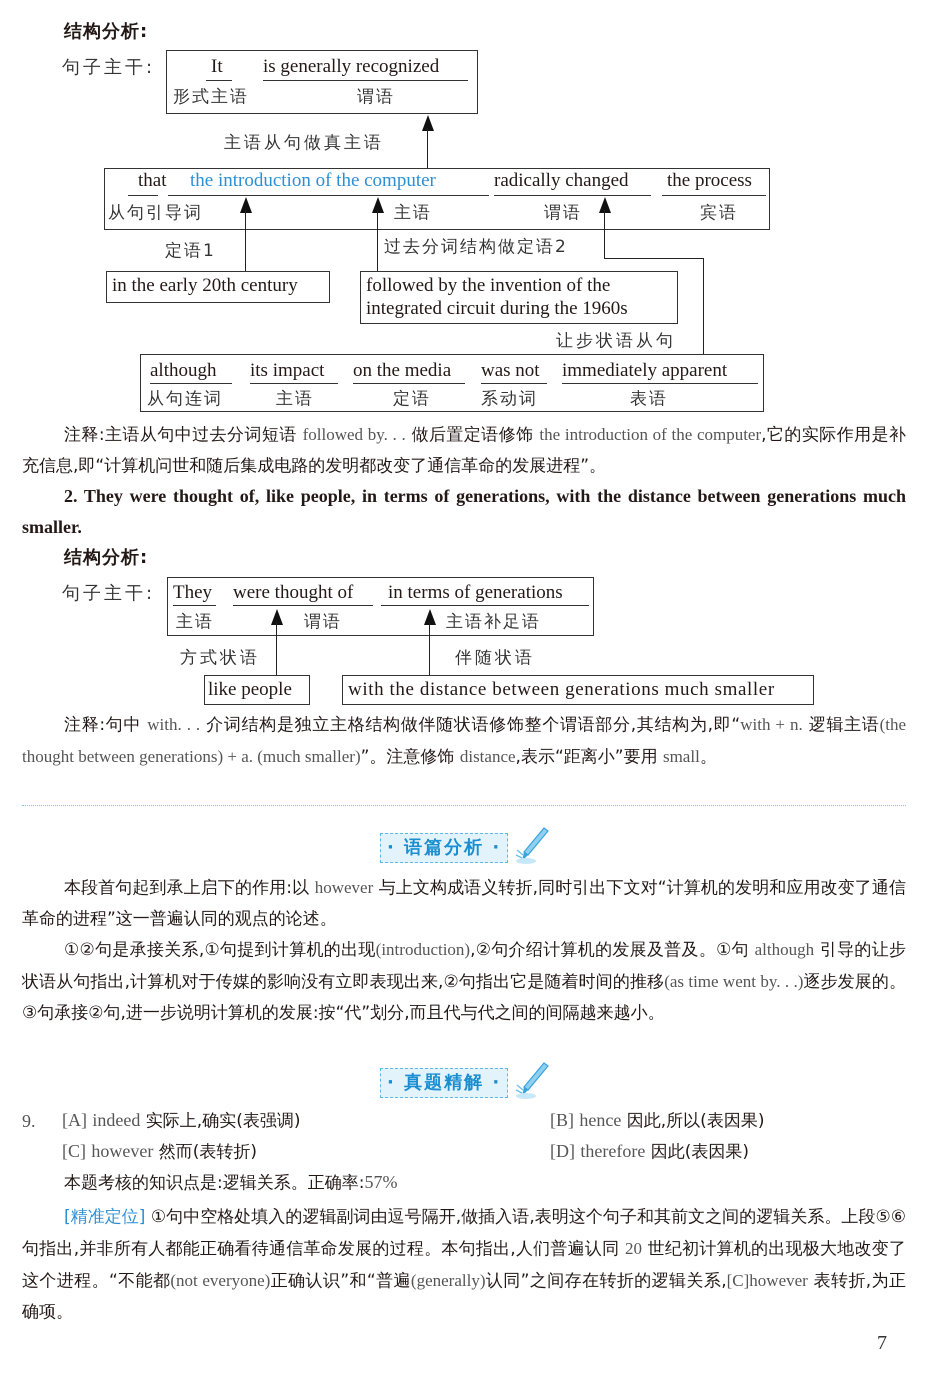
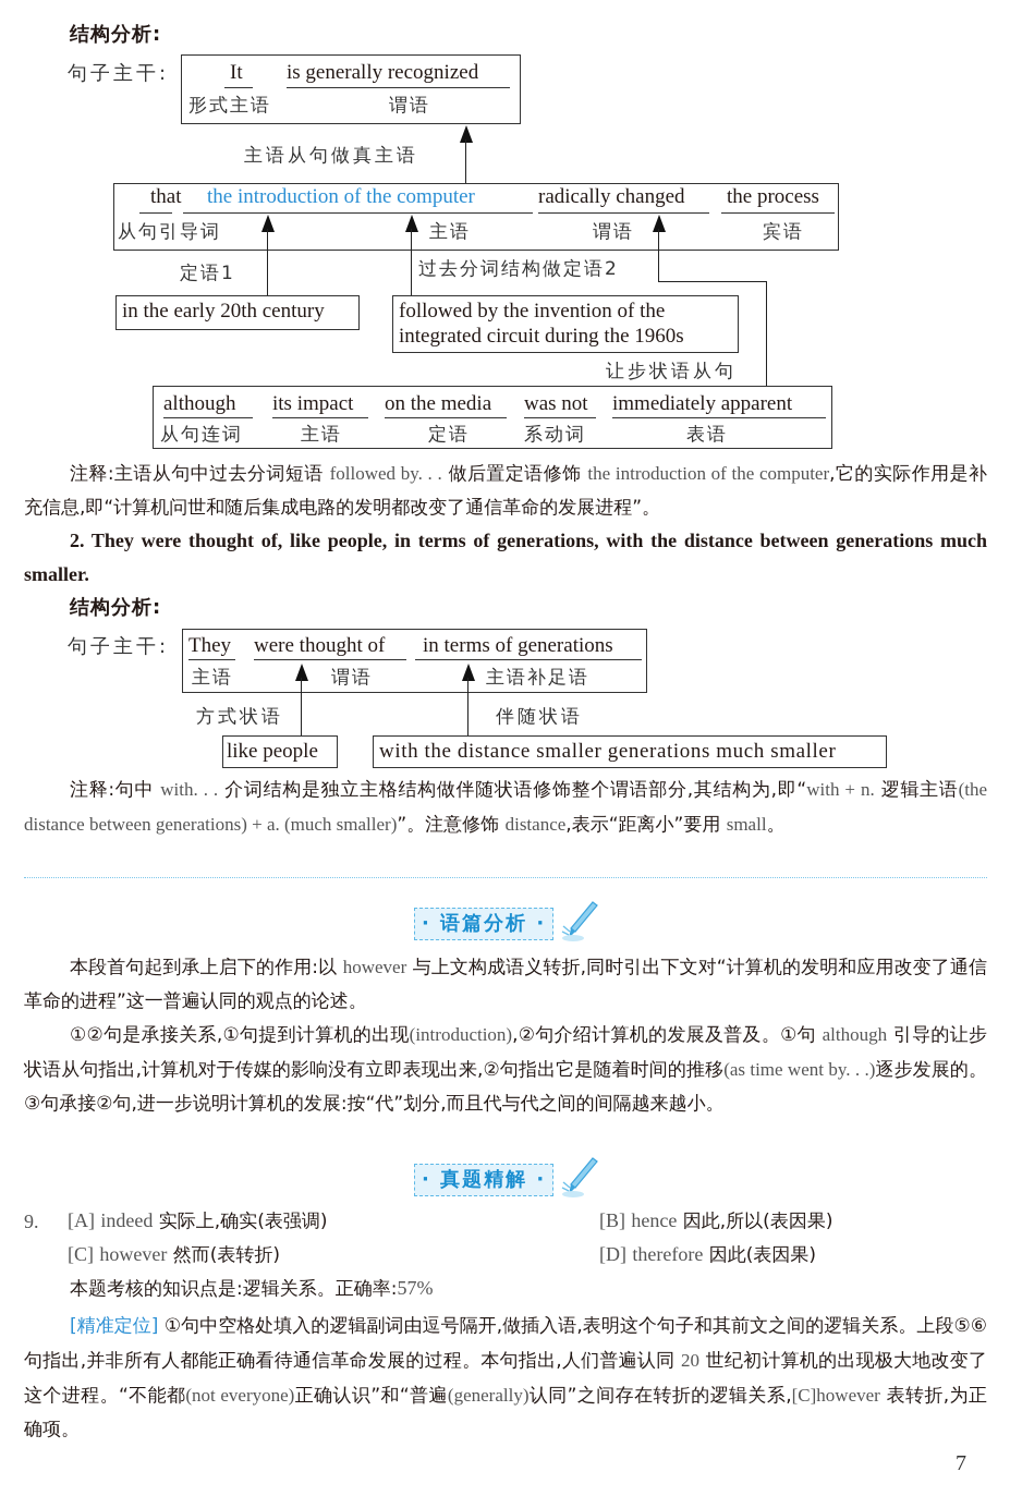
  结构分析:
  句子主干:
  It
  is generally recognized
  形式主语
  谓语
  主语从句做真主语
  that
  the introduction of the computer
  radically changed
  the process
  从句引导词
  主语
  谓语
  宾语
  定语1
  in the early 20th century
  过去分词结构做定语2
  followed by the invention of the
  integrated circuit during the 1960s
  让步状语从句
  although
  its impact
  on the media
  was not
  immediately apparent
  从句连词
  主语
  定语
  系动词
  表语
  注释:主语从句中过去分词短语 followed by. . . 做后置定语修饰 the introduction of the computer,它的实际作用是补充信息,即“计算机问世和随后集成电路的发明都改变了通信革命的发展进程”。
  2. They were thought of, like people, in terms of generations, with the distance between generations much smaller.
  结构分析:
  句子主干:
  They
  were thought of
  in terms of generations
  主语
  谓语
  主语补足语
  方式状语
  like people
  伴随状语
- with the distance between generations much smaller
+ with the distance smaller generations much smaller
- 注释:句中 with. . . 介词结构是独立主格结构做伴随状语修饰整个谓语部分,其结构为,即“with + n. 逻辑主语(the thought between generations) + a. (much smaller)”。注意修饰 distance,表示“距离小”要用 small。
+ 注释:句中 with. . . 介词结构是独立主格结构做伴随状语修饰整个谓语部分,其结构为,即“with + n. 逻辑主语(the distance between generations) + a. (much smaller)”。注意修饰 distance,表示“距离小”要用 small。
  · 语篇分析 ·
  本段首句起到承上启下的作用:以 however 与上文构成语义转折,同时引出下文对“计算机的发明和应用改变了通信革命的进程”这一普遍认同的观点的论述。
  ①②句是承接关系,①句提到计算机的出现(introduction),②句介绍计算机的发展及普及。①句 although 引导的让步状语从句指出,计算机对于传媒的影响没有立即表现出来,②句指出它是随着时间的推移(as time went by. . .)逐步发展的。③句承接②句,进一步说明计算机的发展:按“代”划分,而且代与代之间的间隔越来越小。
  · 真题精解 ·
  9.
  [A] indeed 实际上,确实(表强调)
  [B] hence 因此,所以(表因果)
  [C] however 然而(表转折)
  [D] therefore 因此(表因果)
  本题考核的知识点是:逻辑关系。正确率:57%
  [精准定位] ①句中空格处填入的逻辑副词由逗号隔开,做插入语,表明这个句子和其前文之间的逻辑关系。上段⑤⑥句指出,并非所有人都能正确看待通信革命发展的过程。本句指出,人们普遍认同 20 世纪初计算机的出现极大地改变了这个进程。“不能都(not everyone)正确认识”和“普遍(generally)认同”之间存在转折的逻辑关系,[C]however 表转折,为正确项。
  7
